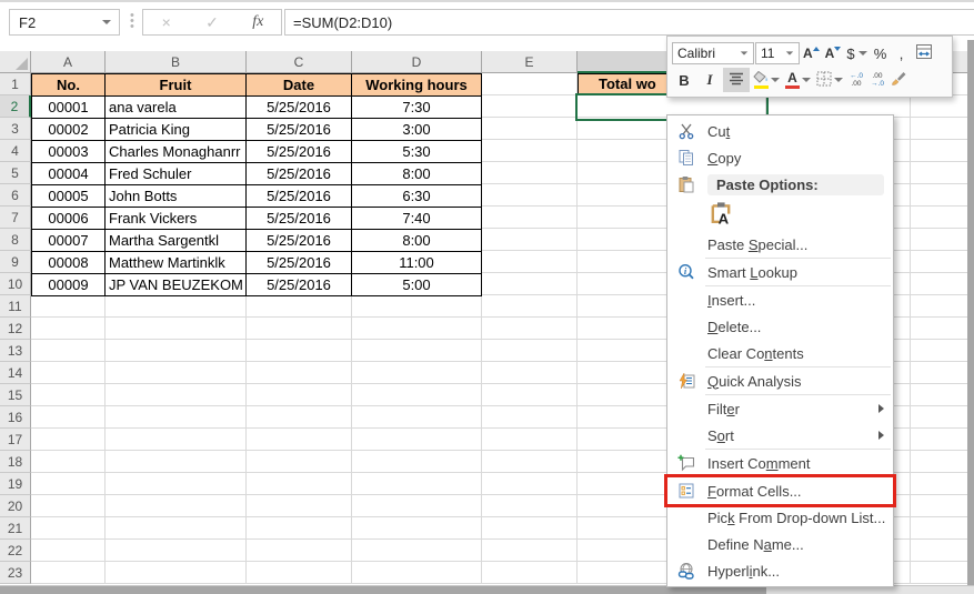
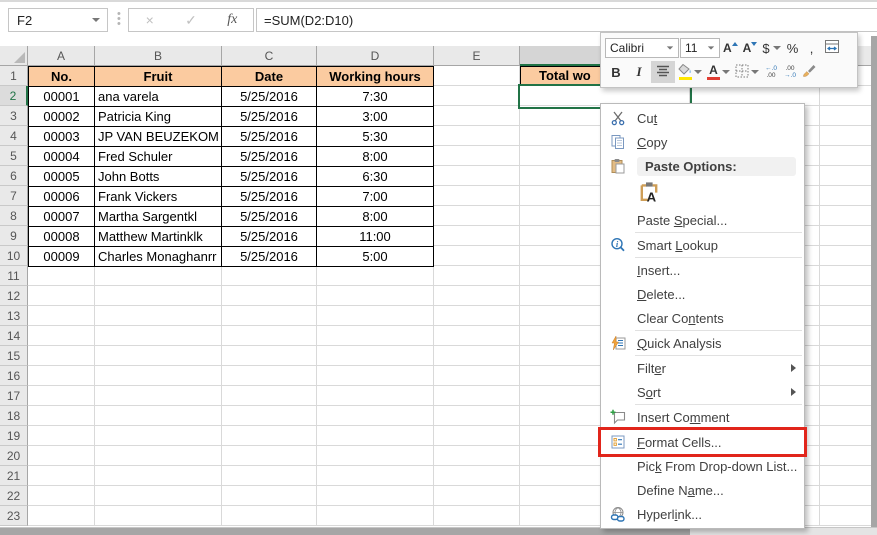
  F2
  •
  •
  •
  ×
  ✓
  fx
  =SUM(D2:D10)
  A
  B
  C
  D
  E
  1
  2
  3
  4
  5
  6
  7
  8
  9
  10
  11
  12
  13
  14
  15
  16
  17
  18
  19
  20
  21
  22
  23
  No.
  Fruit
  Date
  Working hours
  00001
  ana varela
  5/25/2016
  7:30
  00002
  Patricia King
  5/25/2016
  3:00
  00003
- Charles Monaghanrr
+ JP VAN BEUZEKOM
  5/25/2016
  5:30
  00004
  Fred Schuler
  5/25/2016
  8:00
  00005
  John Botts
  5/25/2016
  6:30
  00006
  Frank Vickers
  5/25/2016
- 7:40
+ 7:00
  00007
  Martha Sargentkl
  5/25/2016
  8:00
  00008
  Matthew Martinklk
  5/25/2016
  11:00
  00009
- JP VAN BEUZEKOM
+ Charles Monaghanrr
  5/25/2016
  5:00
  Total wo
  Calibri
  11
  A
  A
  $
  %
  ,
  B
  I
  A
  Cut
  Copy
  Paste Options:
  A
  Paste Special...
  i
  Smart Lookup
  Insert...
  Delete...
  Clear Contents
  Quick Analysis
  Filter
  Sort
  Insert Comment
  Format Cells...
  Pick From Drop-down List...
  Define Name...
  Hyperlink...
